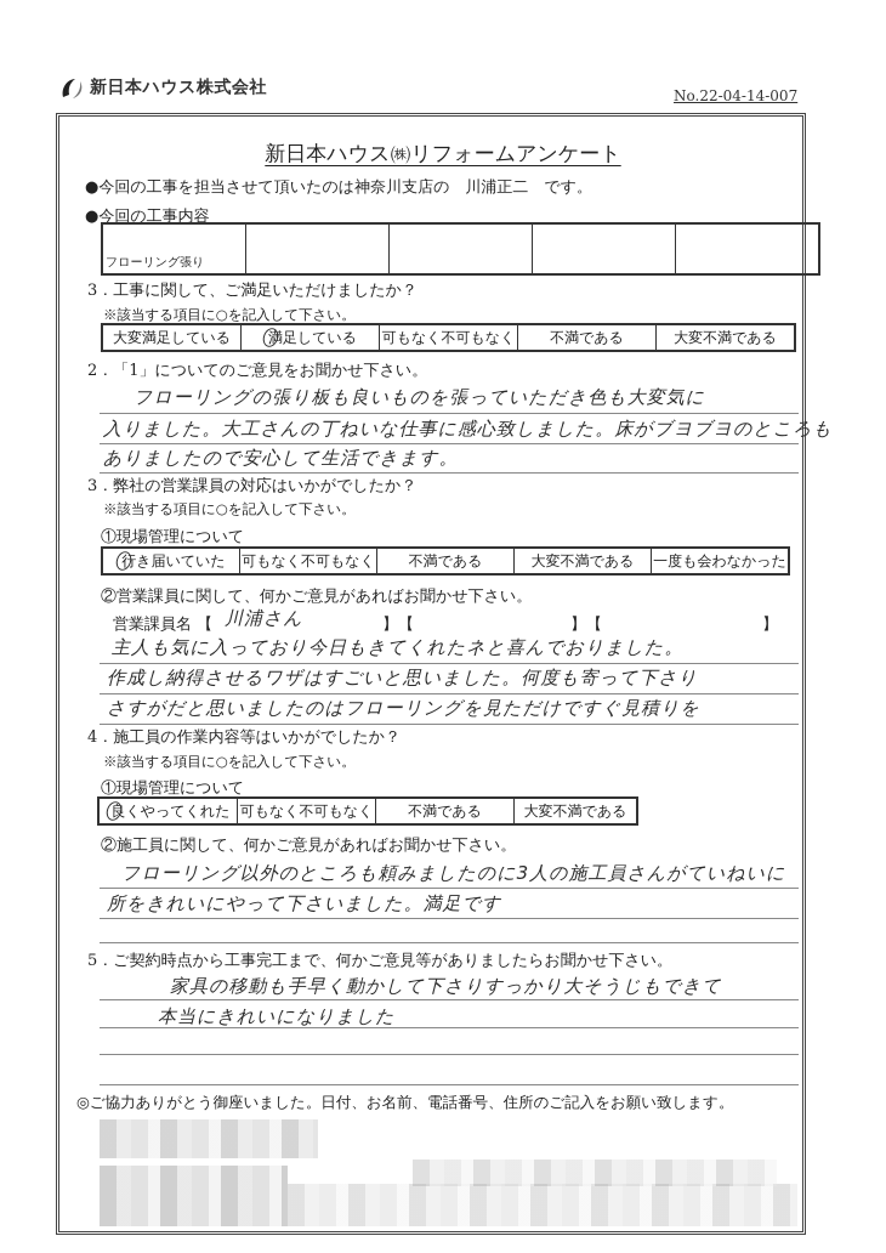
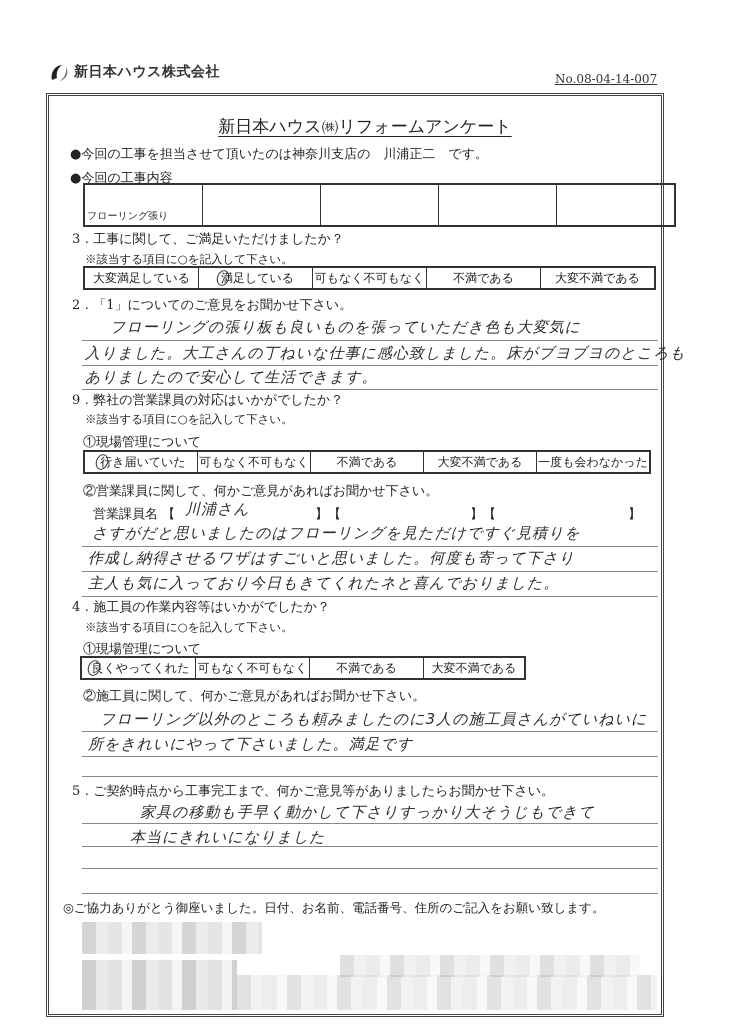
  新日本ハウス株式会社
- No.22-04-14-007
+ No.08-04-14-007
  新日本ハウス㈱リフォームアンケート
  ●今回の工事を担当させて頂いたのは神奈川支店の 川浦正二 です。
  ●今回の工事内容
  フローリング張り
  3．工事に関して、ご満足いただけましたか？
  ※該当する項目に○を記入して下さい。
  大変満足している	満足している	可もなく不可もなく	不満である	大変不満である
  2．「1」についてのご意見をお聞かせ下さい。
  フローリングの張り板も良いものを張っていただき色も大変気に
  入りました。大工さんの丁ねいな仕事に感心致しました。床がブヨブヨのところも
  ありましたので安心して生活できます。
- 3．弊社の営業課員の対応はいかがでしたか？
+ 9．弊社の営業課員の対応はいかがでしたか？
  ※該当する項目に○を記入して下さい。
  ①現場管理について
  行き届いていた	可もなく不可もなく	不満である	大変不満である	一度も会わなかった
  ②営業課員に関して、何かご意見があればお聞かせ下さい。
  営業課員名 【
  川浦さん
  】【
  】【
  】
- 主人も気に入っており今日もきてくれたネと喜んでおりました。
+ さすがだと思いましたのはフローリングを見ただけですぐ見積りを
  作成し納得させるワザはすごいと思いました。何度も寄って下さり
- さすがだと思いましたのはフローリングを見ただけですぐ見積りを
+ 主人も気に入っており今日もきてくれたネと喜んでおりました。
  4．施工員の作業内容等はいかがでしたか？
  ※該当する項目に○を記入して下さい。
  ①現場管理について
  良くやってくれた	可もなく不可もなく	不満である	大変不満である
  ②施工員に関して、何かご意見があればお聞かせ下さい。
  フローリング以外のところも頼みましたのに3人の施工員さんがていねいに
  所をきれいにやって下さいました。満足です
  5．ご契約時点から工事完工まで、何かご意見等がありましたらお聞かせ下さい。
  家具の移動も手早く動かして下さりすっかり大そうじもできて
  本当にきれいになりました
  ◎ご協力ありがとう御座いました。日付、お名前、電話番号、住所のご記入をお願い致します。
